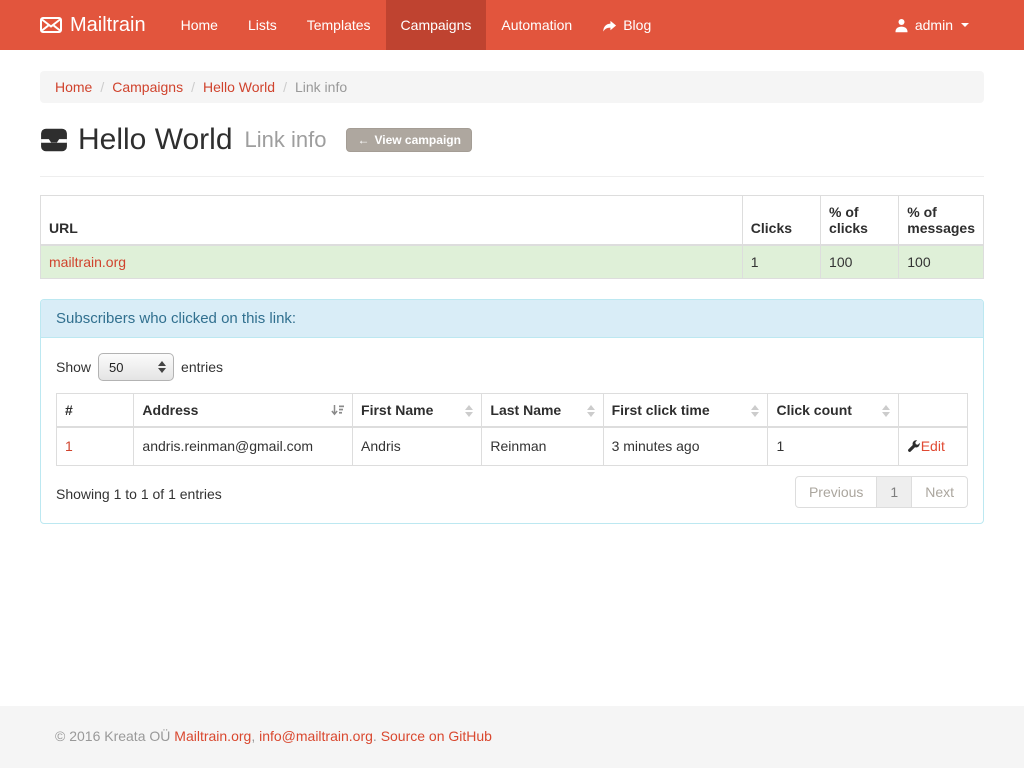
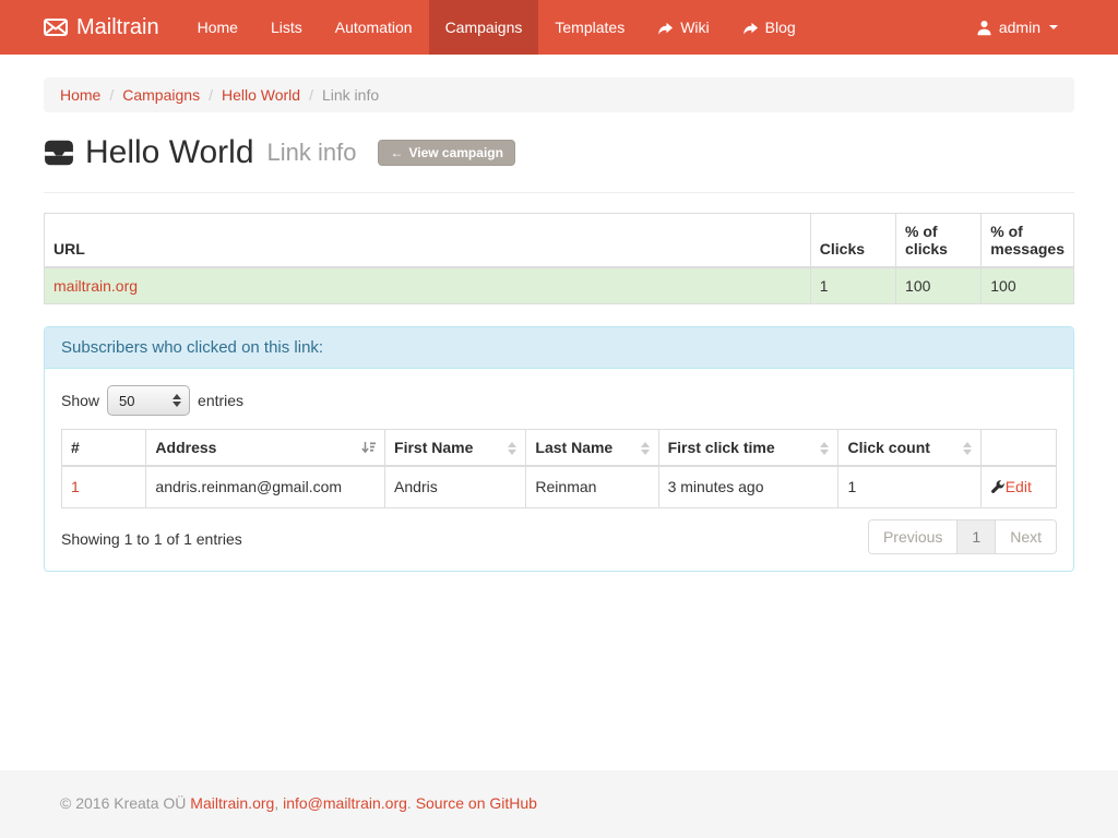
  Mailtrain
  Home
  Lists
- Templates
+ Automation
  Campaigns
- Automation
+ Templates
+ Wiki
  Blog
  admin
  Home
  /
  Campaigns
  /
  Hello World
  /
  Link info
  Hello World
  Link info
  ←
  View campaign
  URL	Clicks	% of clicks	% of messages
  mailtrain.org	1	100	100
  Subscribers who clicked on this link:
  Show
  50
  entries
  #	Address	First Name	Last Name	First click time	Click count
  1	andris.reinman@gmail.com	Andris	Reinman	3 minutes ago	1	Edit
  Showing 1 to 1 of 1 entries
  Previous
  1
  Next
  © 2016 Kreata OÜ Mailtrain.org, info@mailtrain.org. Source on GitHub
